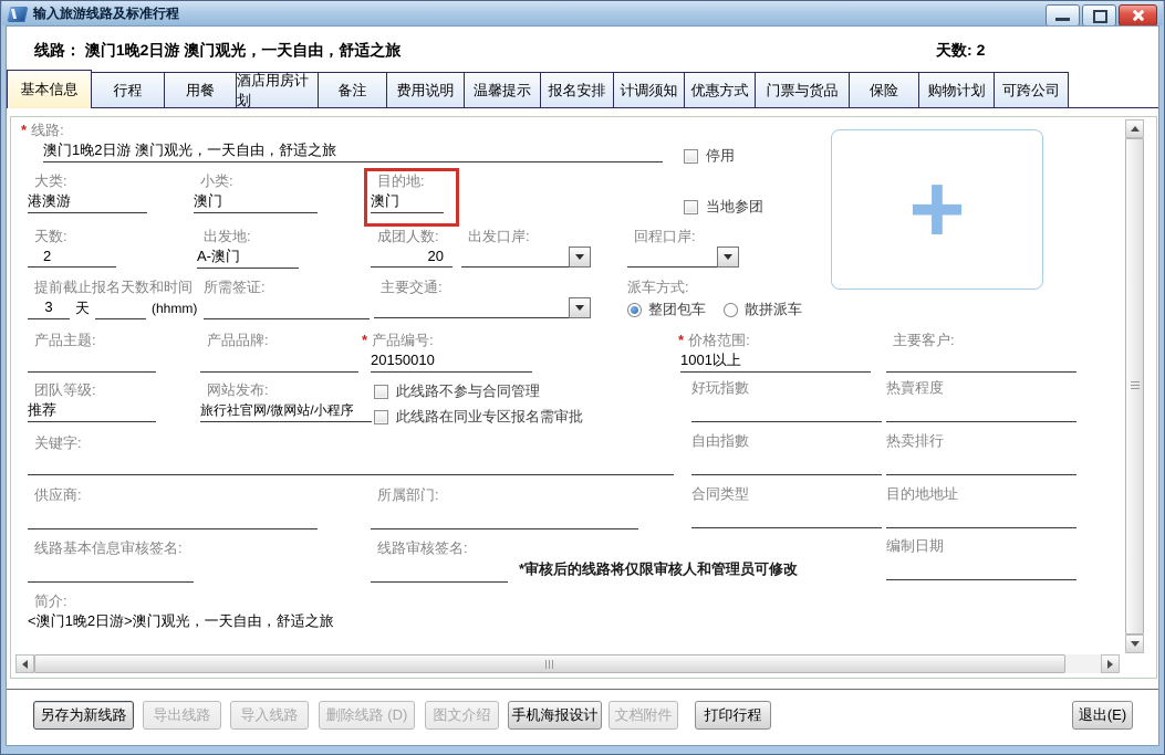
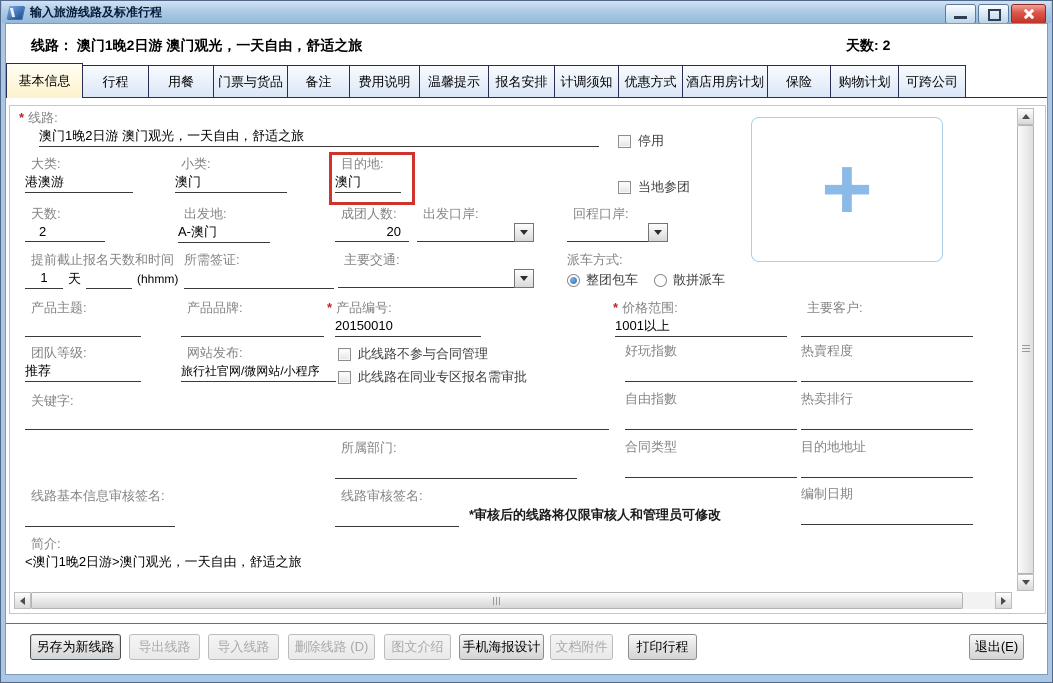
  输入旅游线路及标准行程
  线路： 澳门1晚2日游 澳门观光，一天自由，舒适之旅
  天数: 2
  基本信息
  行程
  用餐
- 酒店用房计划
+ 门票与货品
  备注
  费用说明
  温馨提示
  报名安排
  计调须知
  优惠方式
- 门票与货品
+ 酒店用房计划
  保险
  购物计划
  可跨公司
  *
  线路:
  澳门1晚2日游 澳门观光，一天自由，舒适之旅
  停用
  大类:
  港澳游
  小类:
  澳门
  目的地:
  澳门
  当地参团
  天数:
  2
  出发地:
  A-澳门
  成团人数:
  20
  出发口岸:
  回程口岸:
  提前截止报名天数和时间
- 3
+ 1
  天
  (hhmm)
  所需签证:
  主要交通:
  派车方式:
  整团包车
  散拼派车
  产品主题:
  产品品牌:
  *
  产品编号:
  20150010
  *
  价格范围:
  1001以上
  主要客户:
  团队等级:
  推荐
  网站发布:
  旅行社官网/微网站/小程序
  此线路不参与合同管理
  此线路在同业专区报名需审批
  好玩指數
  热賣程度
  关键字:
  自由指數
  热卖排行
- 供应商:
  所属部门:
  合同类型
  目的地地址
  线路基本信息审核签名:
  线路审核签名:
  *审核后的线路将仅限审核人和管理员可修改
  编制日期
  简介:
  <澳门1晚2日游>澳门观光，一天自由，舒适之旅
  +
  另存为新线路
  导出线路
  导入线路
  删除线路 (D)
  图文介绍
  手机海报设计
  文档附件
  打印行程
  退出(E)
